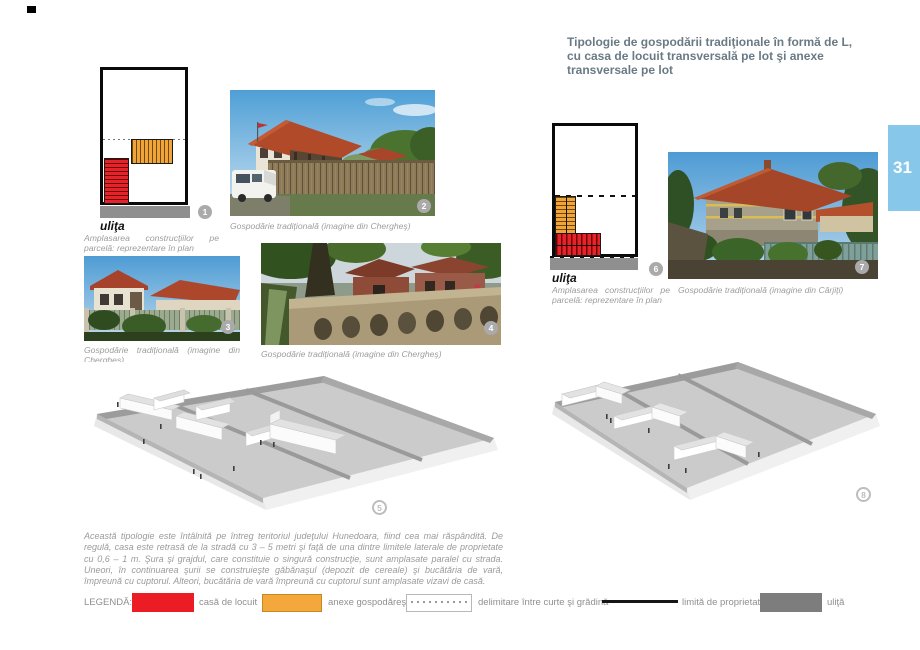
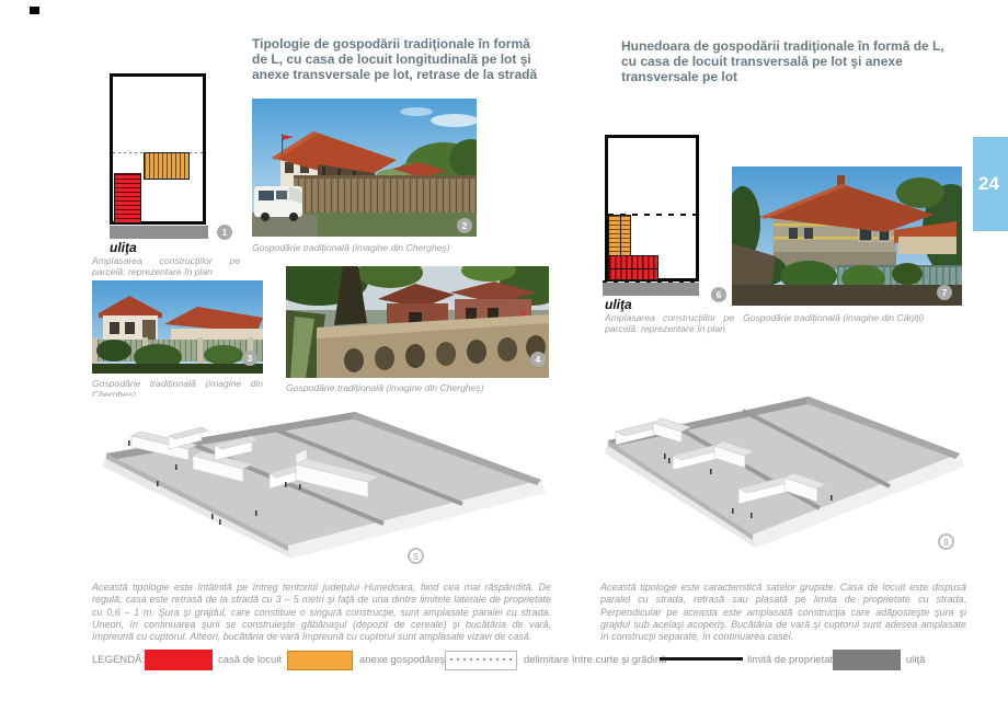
+ Tipologie de gospodării tradiţionale în formă de L, cu casa de locuit longitudinală pe lot şi anexe transversale pe lot, retrase de la stradă
  uliţa
  1
  Amplasarea construcţiilor pe parcelă: reprezentare în plan
  2
  Gospodărie tradiţională (imagine din Chergheş)
  3
  Gospodărie tradiţională (imagine din Chergheş)
  4
  Gospodărie tradiţională (imagine din Chergheş)
  5
  Această tipologie este întâlnită pe întreg teritoriul judeţului Hunedoara, fiind cea mai răspândită. De regulă, casa este retrasă de la stradă cu 3 – 5 metri şi faţă de una dintre limitele laterale de proprietate cu 0,6 – 1 m. Şura şi grajdul, care constituie o singură construcţie, sunt amplasate paralel cu strada. Uneori, în continuarea şurii se construieşte găbănaşul (depozit de cereale) şi bucătăria de vară, împreună cu cuptorul. Alteori, bucătăria de vară împreună cu cuptorul sunt amplasate vizavi de casă.
- Tipologie de gospodării tradiţionale în formă de L, cu casa de locuit transversală pe lot şi anexe transversale pe lot
+ Hunedoara de gospodării tradiţionale în formă de L, cu casa de locuit transversală pe lot şi anexe transversale pe lot
  uliţa
  6
  Amplasarea construcţiilor pe parcelă: reprezentare în plan
  7
  Gospodărie tradiţională (imagine din Cârjiţi)
  8
+ Această tipologie este caracteristică satelor grupate. Casa de locuit este dispusă paralel cu strada, retrasă sau plasată pe limita de proprietate cu strada. Perpendicular pe aceasta este amplasată construcţia care adăposteşte şura şi grajdul sub acelaşi acoperiş. Bucătăria de vară şi cuptorul sunt adesea amplasate în construcţii separate, în continuarea casei.
  LEGENDĂ:
  casă de locuit
  anexe gospodăreş
  delimitare între curte şi grădin
  limită de proprietat
  uliţă
- 31
+ 24
